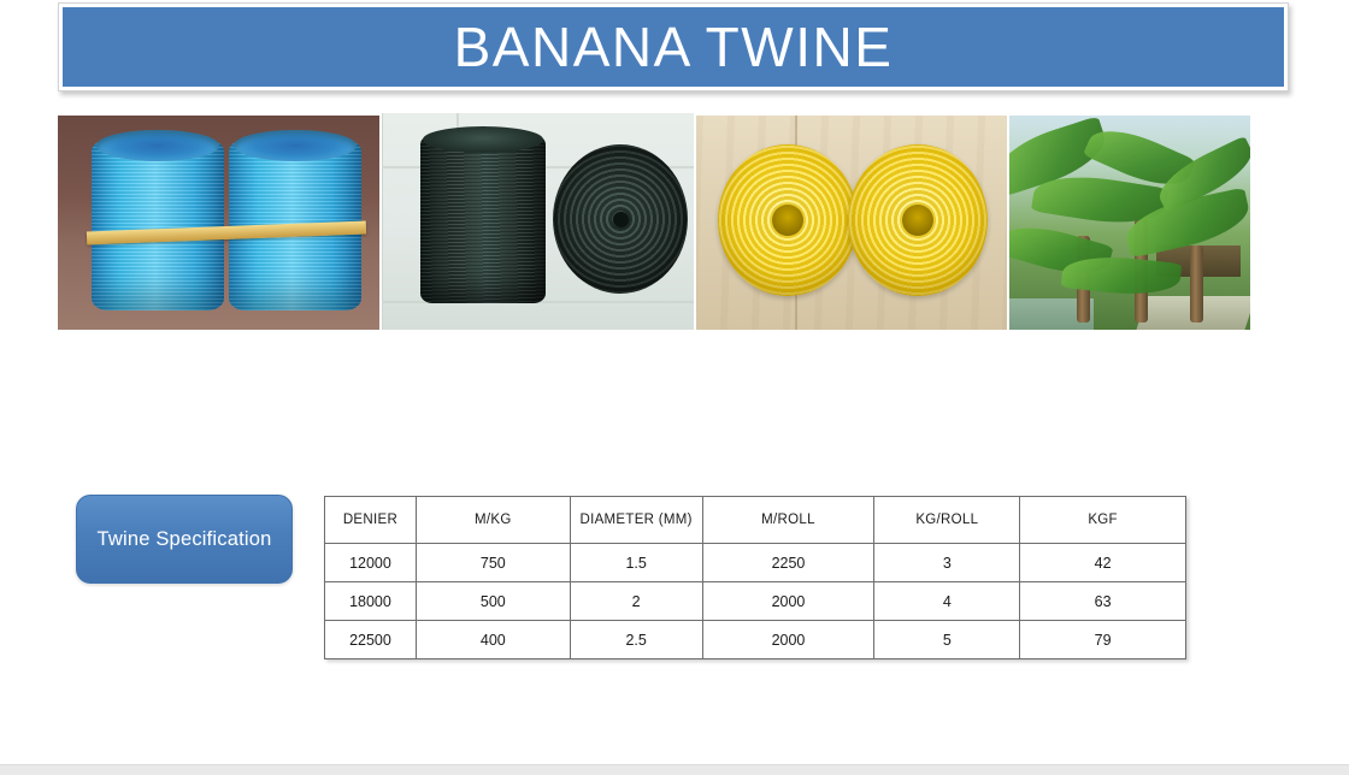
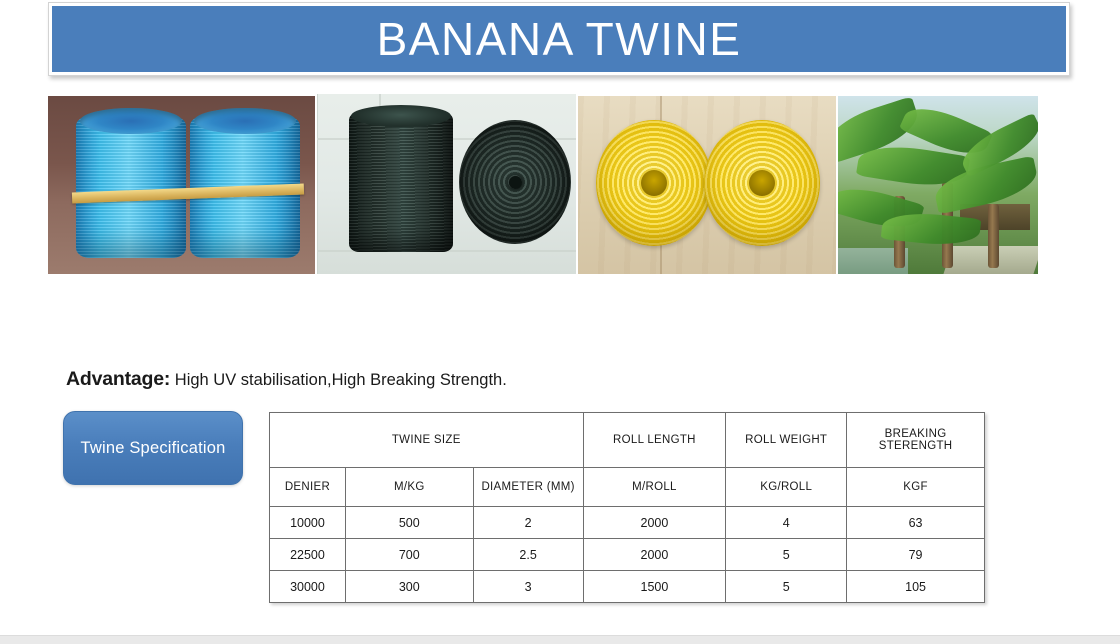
  BANANA TWINE
+ Advantage: High UV stabilisation,High Breaking Strength.
  Twine Specification
+ TWINE SIZE	ROLL LENGTH	ROLL WEIGHT	BREAKING STERENGTH
  DENIER	M/KG	DIAMETER (MM)	M/ROLL	KG/ROLL	KGF
- 12000	750	1.5	2250	3	42
- 18000	500	2	2000	4	63
+ 10000	500	2	2000	4	63
- 22500	400	2.5	2000	5	79
+ 22500	700	2.5	2000	5	79
+ 30000	300	3	1500	5	105
